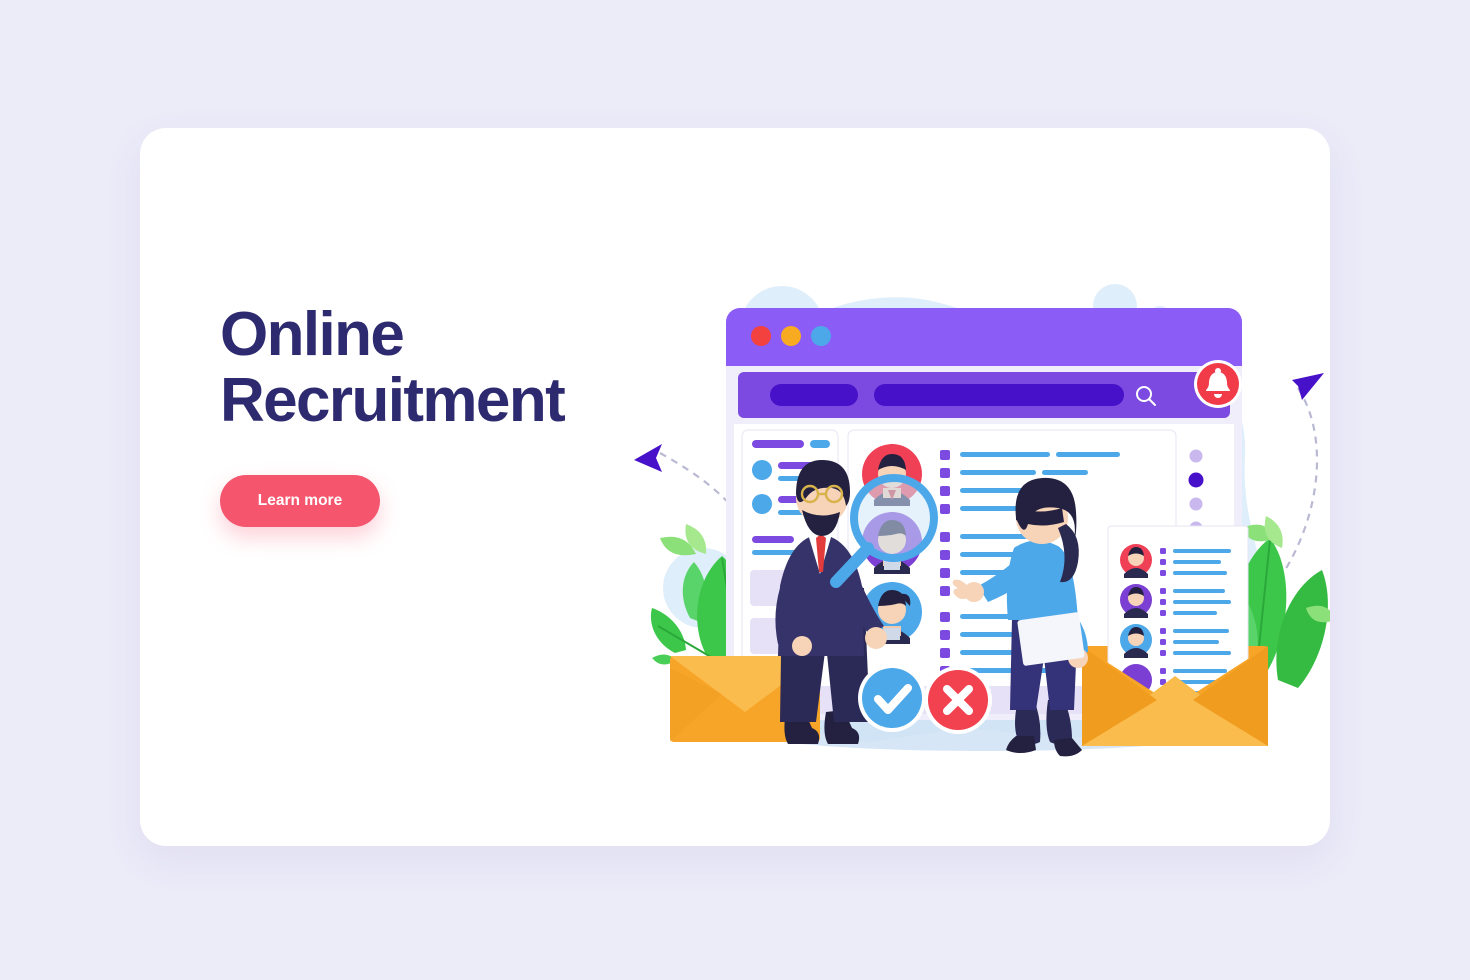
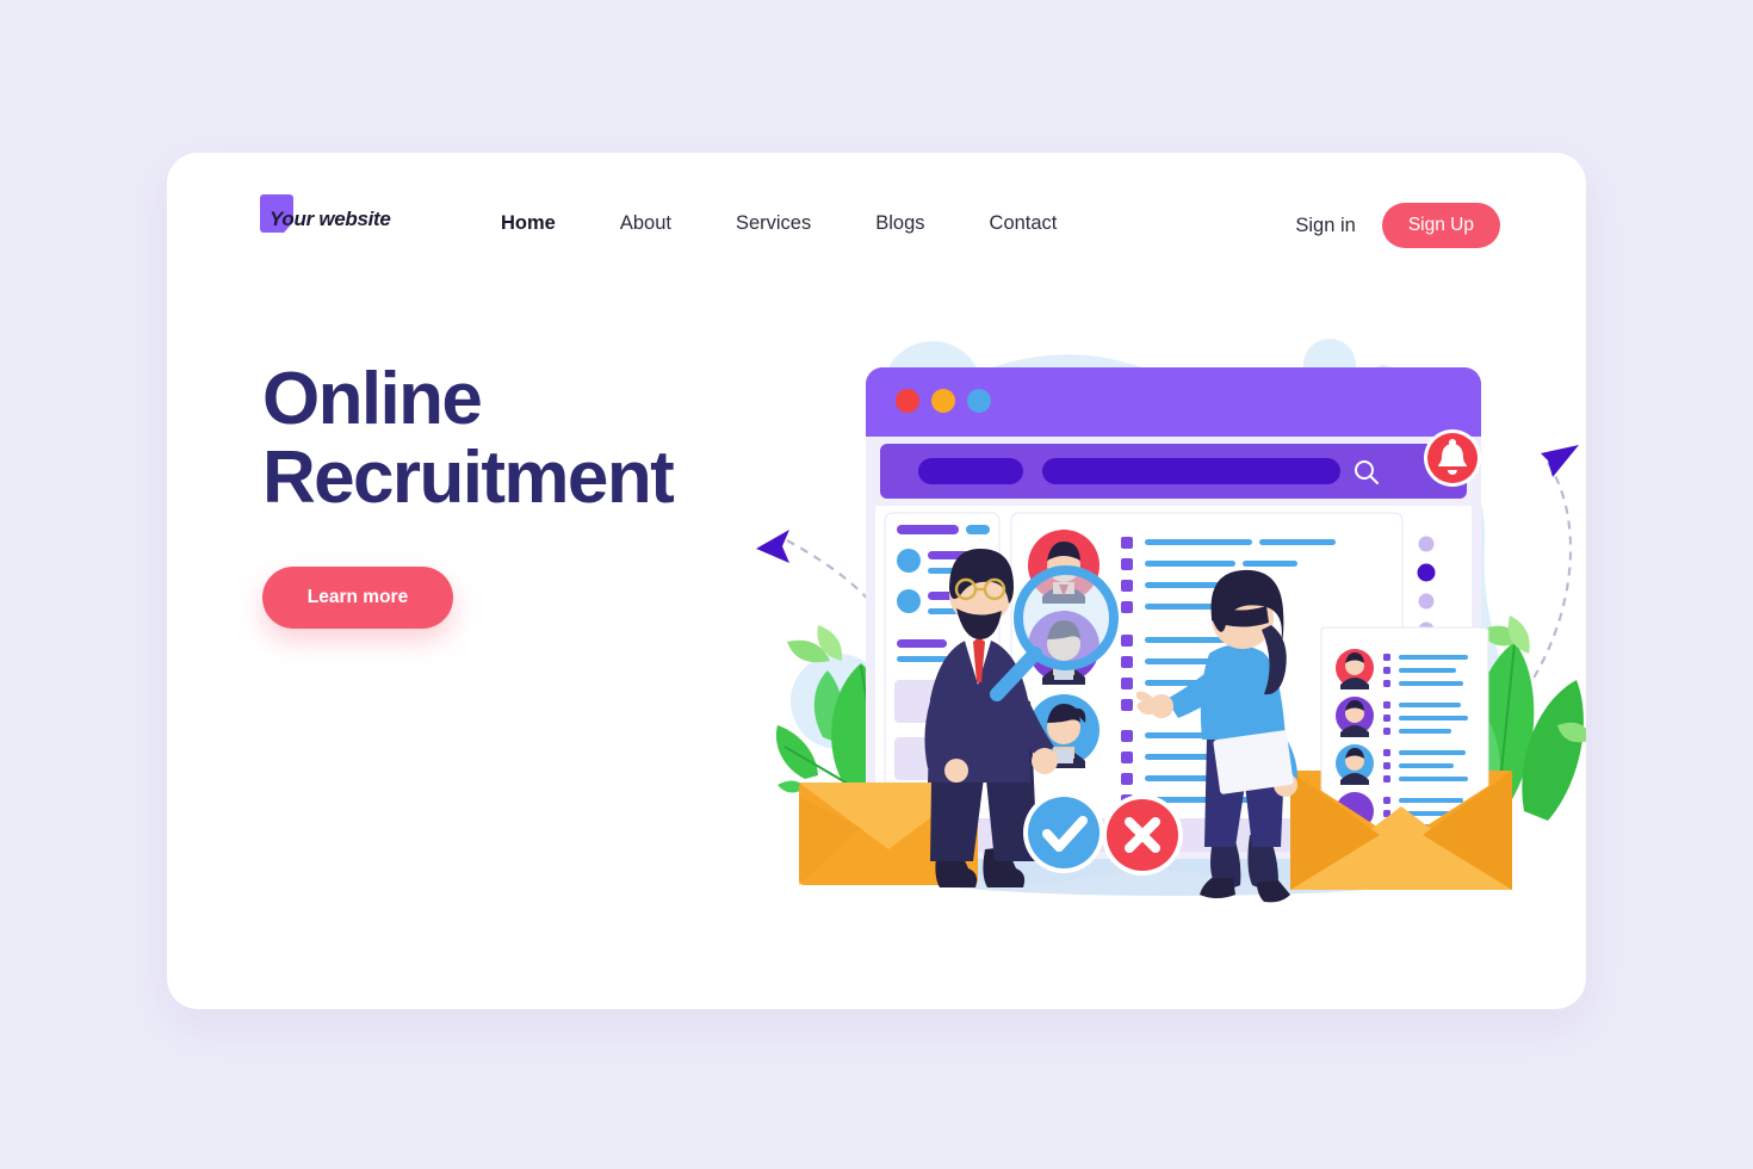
+ Your website
+ Home
+ About
+ Services
+ Blogs
+ Contact
+ Sign in
+ Sign Up
  Online
  Recruitment
  Learn more
